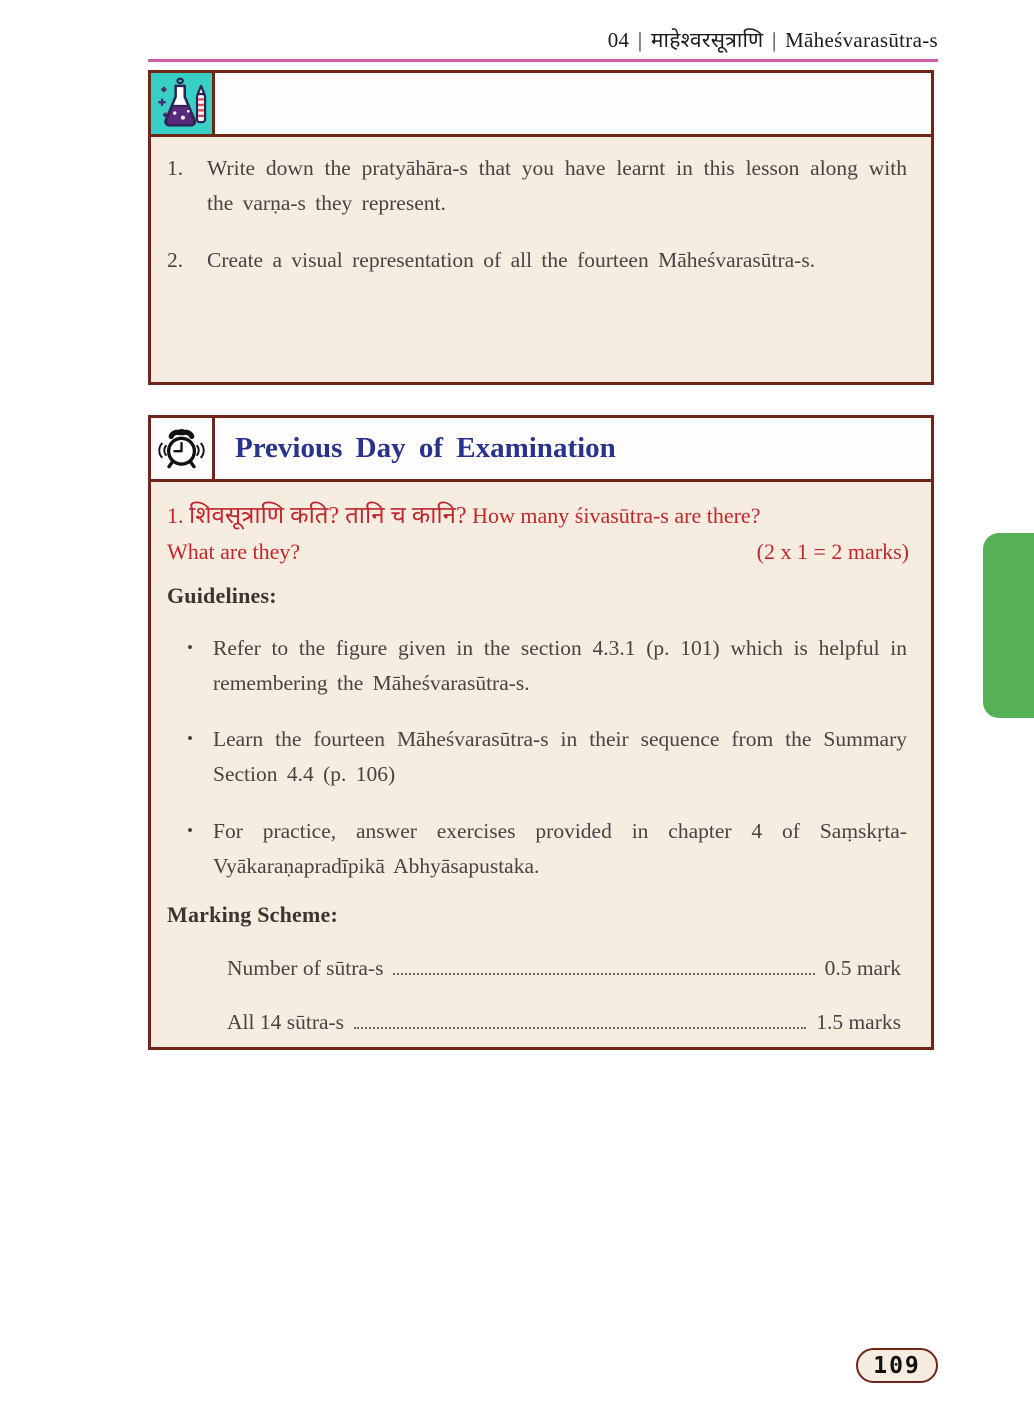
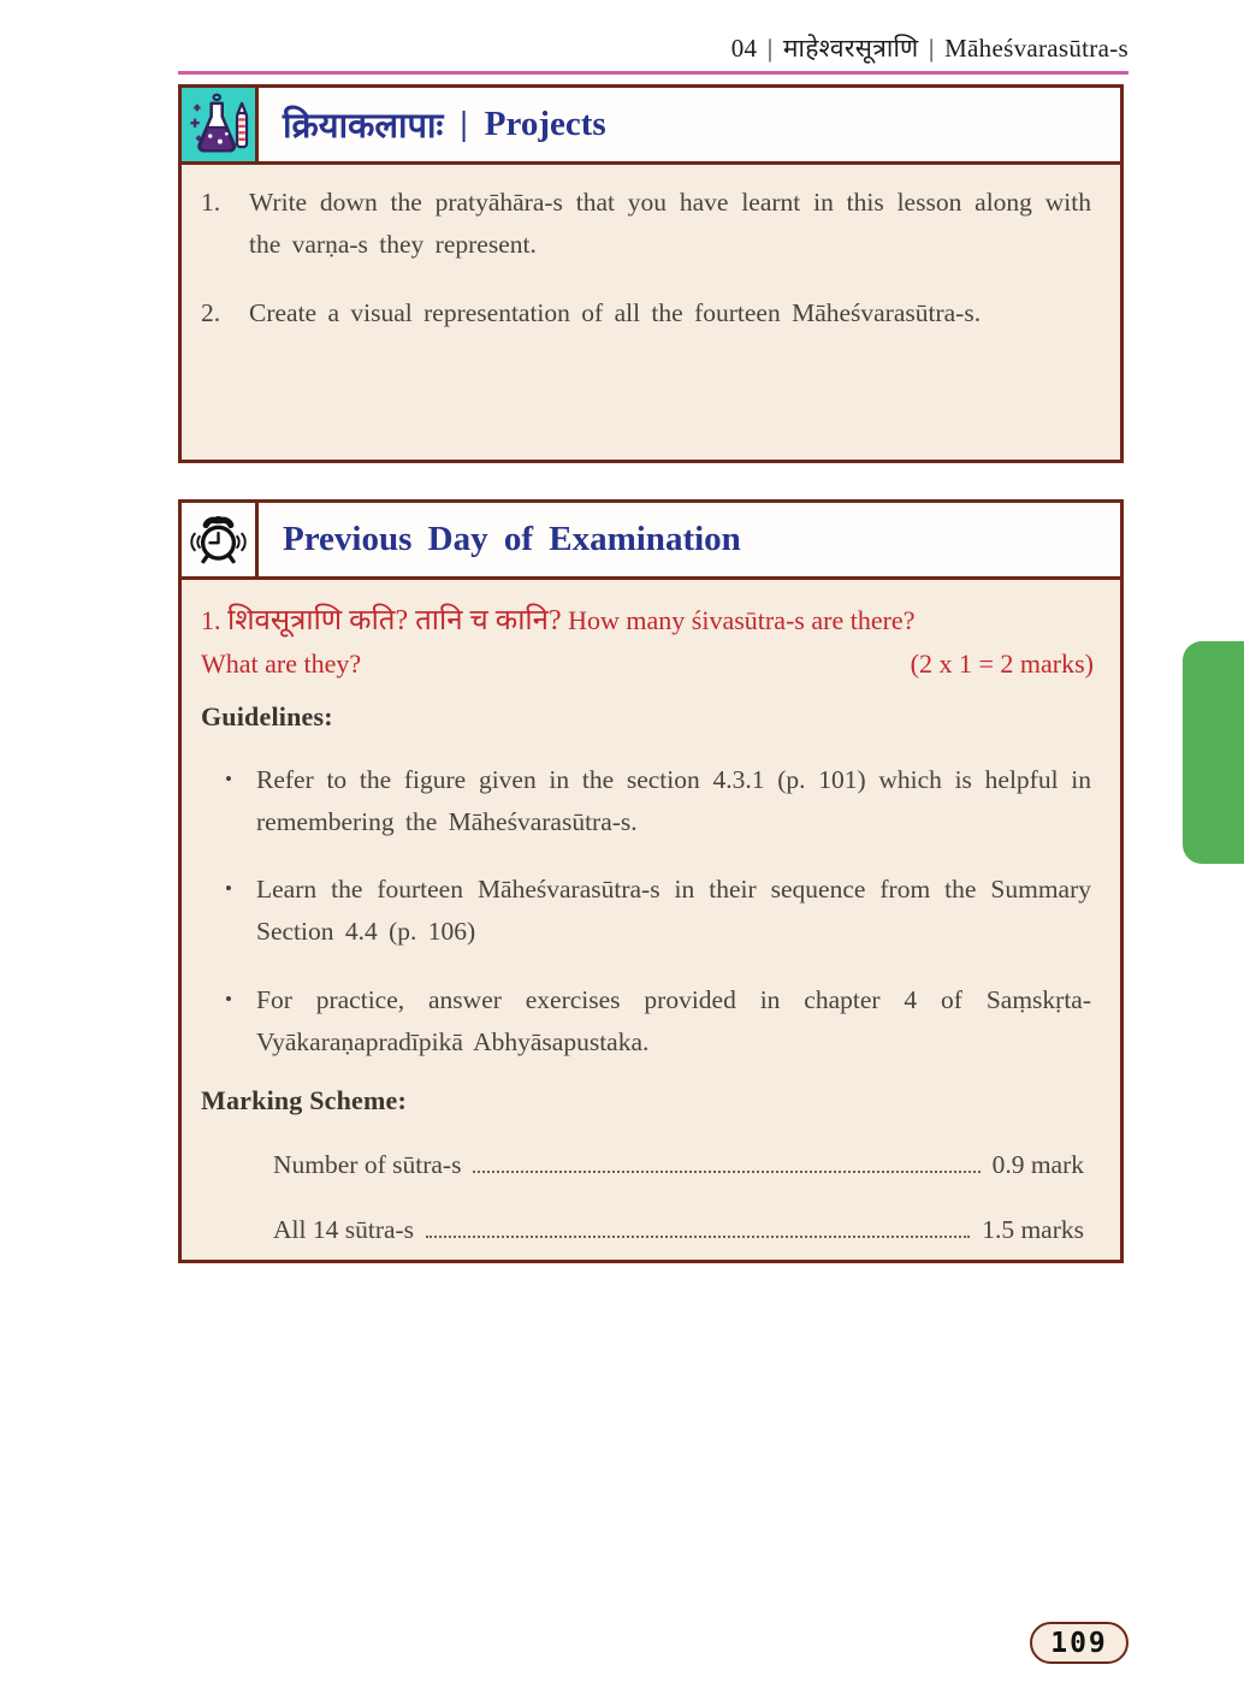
  04 | माहेश्वरसूत्राणि | Māheśvarasūtra-s
+ क्रियाकलापाः
+ |
+ Projects
  1.
  Write down the pratyāhāra-s that you have learnt in this lesson along with the varṇa-s they represent.
  2.
  Create a visual representation of all the fourteen Māheśvarasūtra-s.
  Previous Day of Examination
  1. शिवसूत्राणि कति? तानि च कानि? How many śivasūtra-s are there?
  What are they?
  (2 x 1 = 2 marks)
  Guidelines:
  •
  Refer to the figure given in the section 4.3.1 (p. 101) which is helpful in remembering the Māheśvarasūtra-s.
  •
  Learn the fourteen Māheśvarasūtra-s in their sequence from the Summary Section 4.4 (p. 106)
  •
  For practice, answer exercises provided in chapter 4 of Saṃskṛta-Vyākaraṇapradīpikā Abhyāsapustaka.
  Marking Scheme:
  Number of sūtra-s
- 0.5 mark
+ 0.9 mark
  All 14 sūtra-s
  1.5 marks
  109
